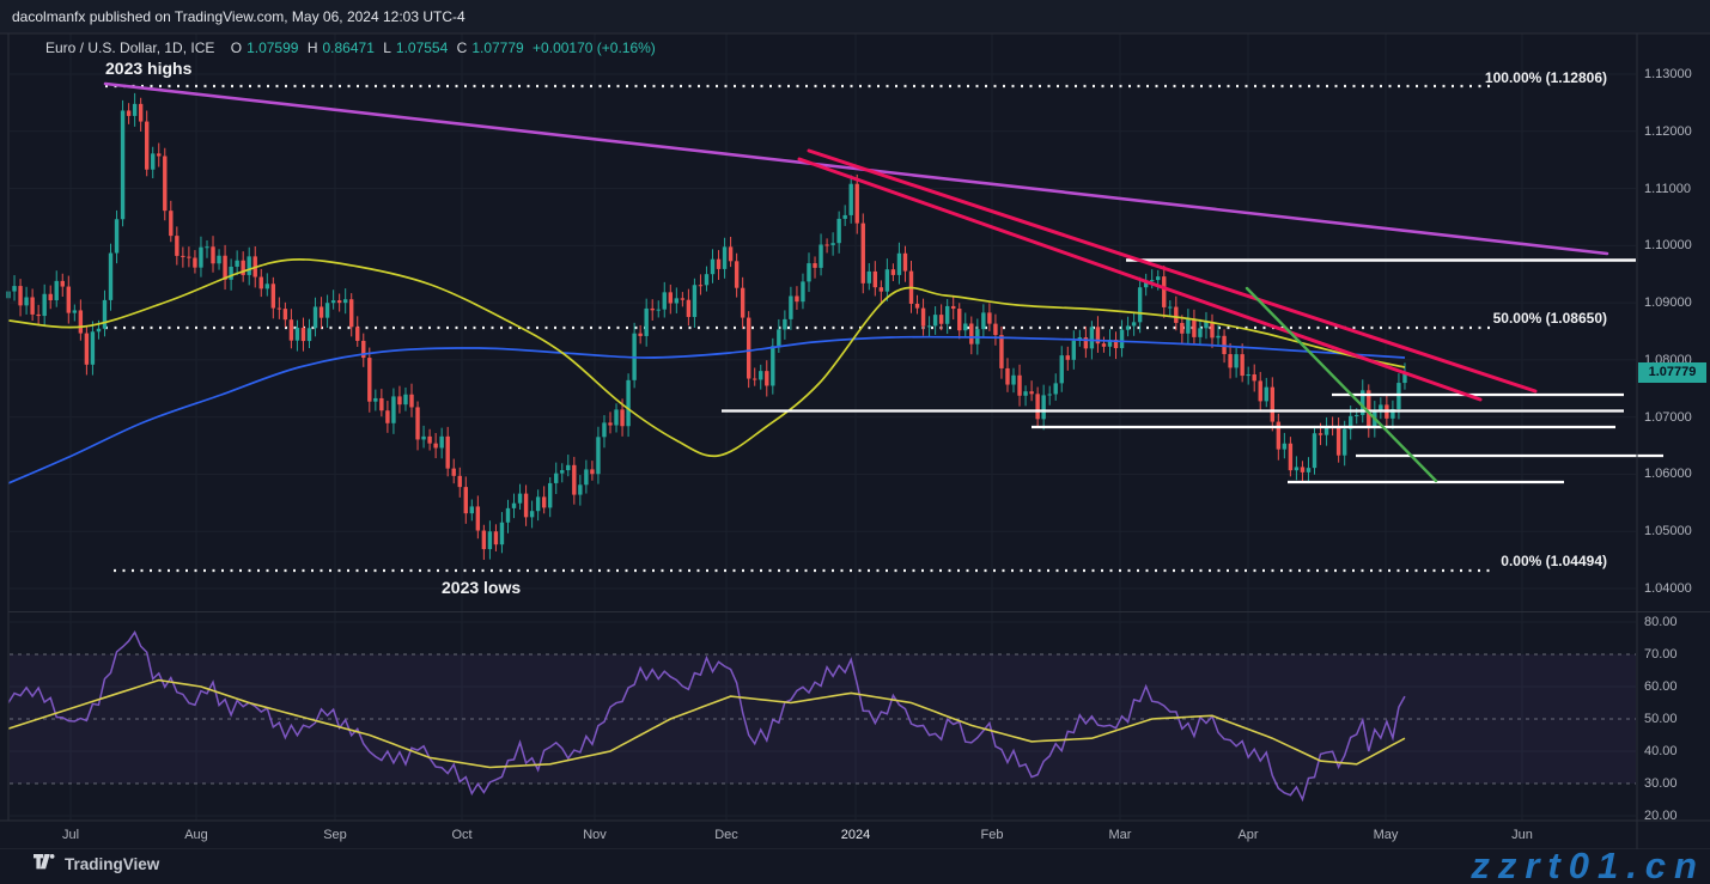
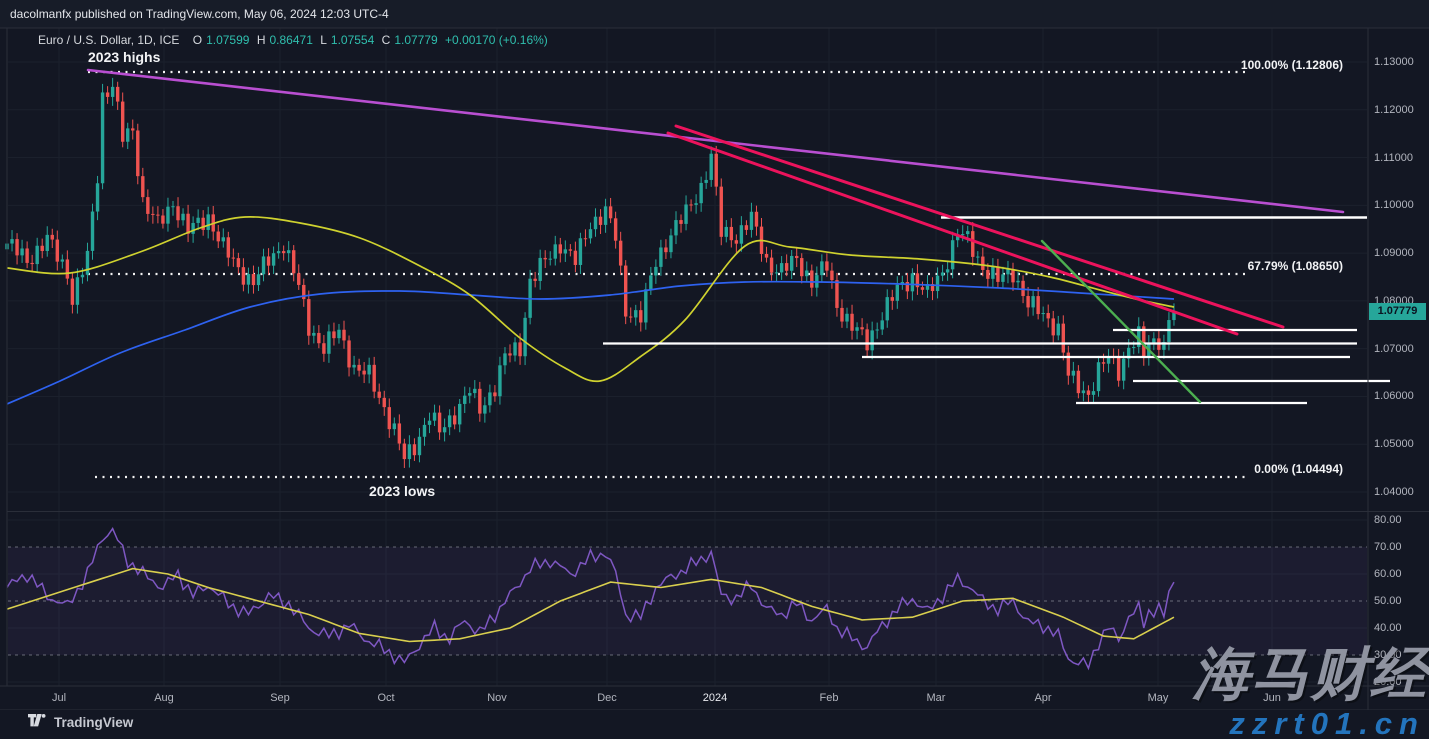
  dacolmanfx published on TradingView.com, May 06, 2024 12:03 UTC-4
  Euro / U.S. Dollar, 1D, ICE O 1.07599 H 0.86471 L 1.07554 C 1.07779 +0.00170 (+0.16%)
  2023 highs
  2023 lows
  100.00% (1.12806)
- 50.00% (1.08650)
+ 67.79% (1.08650)
  0.00% (1.04494)
  1.07779
  1.13000
  1.12000
  1.11000
  1.10000
  1.09000
  1.08000
  1.07000
  1.06000
  1.05000
  1.04000
  80.00
  70.00
  60.00
  50.00
  40.00
  30.00
  20.00
  Jul
  Aug
  Sep
  Oct
  Nov
  Dec
  2024
  Feb
  Mar
  Apr
  May
  Jun
  TradingView
+ 海马财经
  zzrt01.cn
